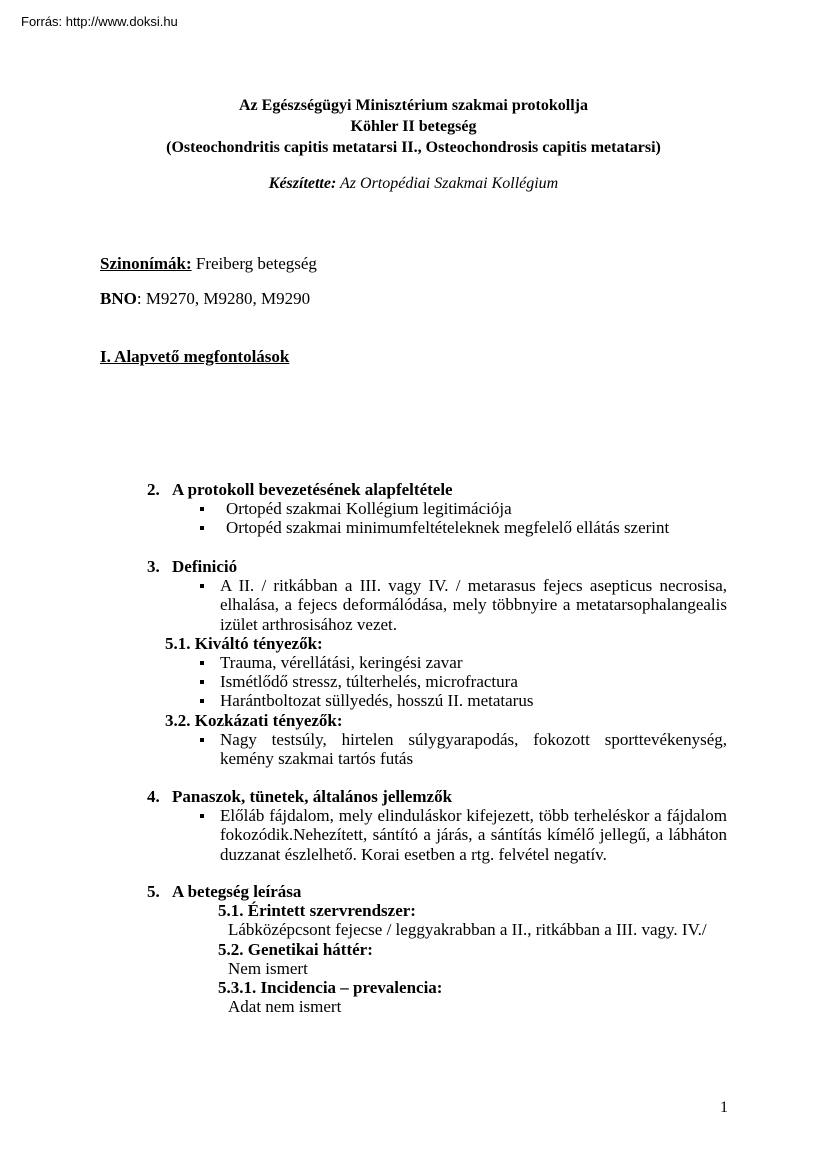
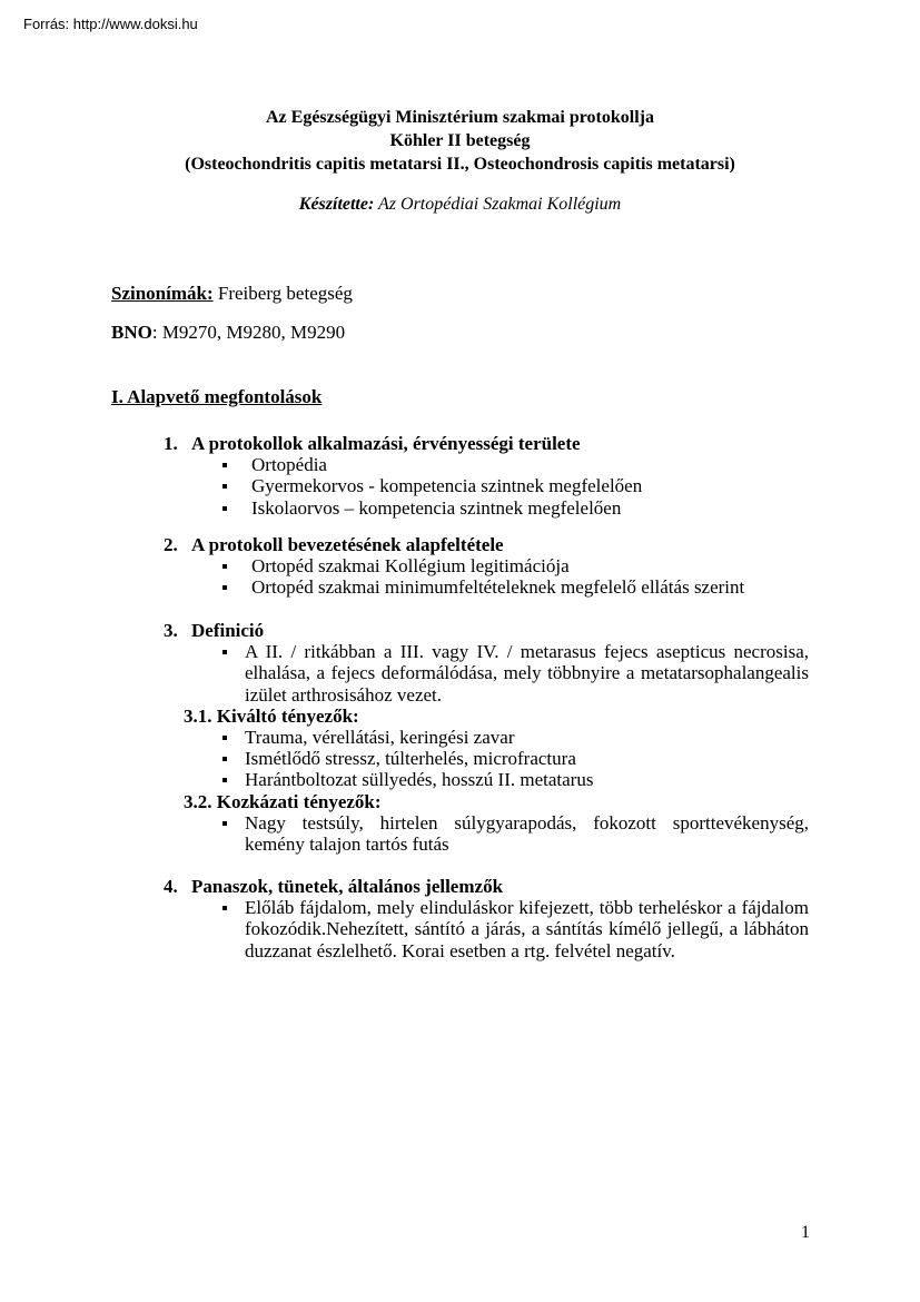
  Forrás: http://www.doksi.hu
  Az Egészségügyi Minisztérium szakmai protokollja
  Köhler II betegség
  (Osteochondritis capitis metatarsi II., Osteochondrosis capitis metatarsi)
  Készítette: Az Ortopédiai Szakmai Kollégium
  Szinonímák: Freiberg betegség
  BNO: M9270, M9280, M9290
  I. Alapvető megfontolások
+ 1.
+ A protokollok alkalmazási, érvényességi területe
+ Ortopédia
+ Gyermekorvos - kompetencia szintnek megfelelően
+ Iskolaorvos – kompetencia szintnek megfelelően
  2.
  A protokoll bevezetésének alapfeltétele
  Ortopéd szakmai Kollégium legitimációja
  Ortopéd szakmai minimumfeltételeknek megfelelő ellátás szerint
  3.
  Definició
  A II. / ritkábban a III. vagy IV. / metarasus fejecs asepticus necrosisa, elhalása, a fejecs deformálódása, mely többnyire a metatarsophalangealis izület arthrosisához vezet.
- 5.1. Kiváltó tényezők:
+ 3.1. Kiváltó tényezők:
  Trauma, vérellátási, keringési zavar
  Ismétlődő stressz, túlterhelés, microfractura
  Harántboltozat süllyedés, hosszú II. metatarus
  3.2. Kozkázati tényezők:
- Nagy testsúly, hirtelen súlygyarapodás, fokozott sporttevékenység, kemény szakmai tartós futás
+ Nagy testsúly, hirtelen súlygyarapodás, fokozott sporttevékenység, kemény talajon tartós futás
  4.
  Panaszok, tünetek, általános jellemzők
  Előláb fájdalom, mely elinduláskor kifejezett, több terheléskor a fájdalom fokozódik.Nehezített, sántító a járás, a sántítás kímélő jellegű, a lábháton duzzanat észlelhető. Korai esetben a rtg. felvétel negatív.
- 5.
- A betegség leírása
- 5.1. Érintett szervrendszer:
- Lábközépcsont fejecse / leggyakrabban a II., ritkábban a III. vagy. IV./
- 5.2. Genetikai háttér:
- Nem ismert
- 5.3.1. Incidencia – prevalencia:
- Adat nem ismert
  1
